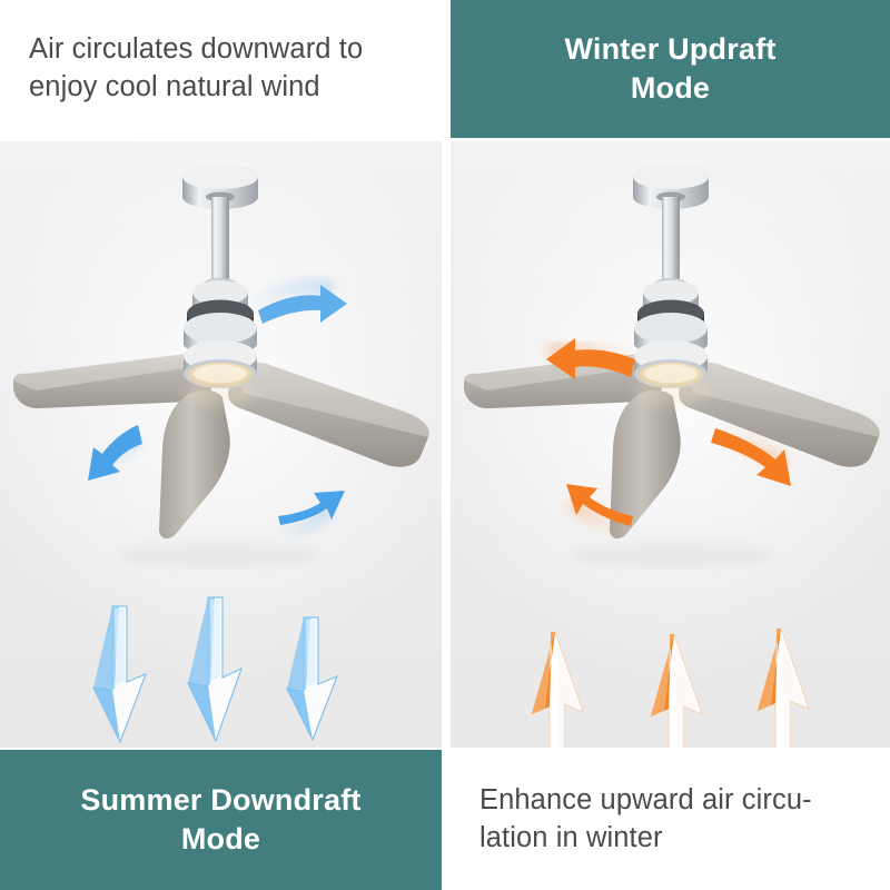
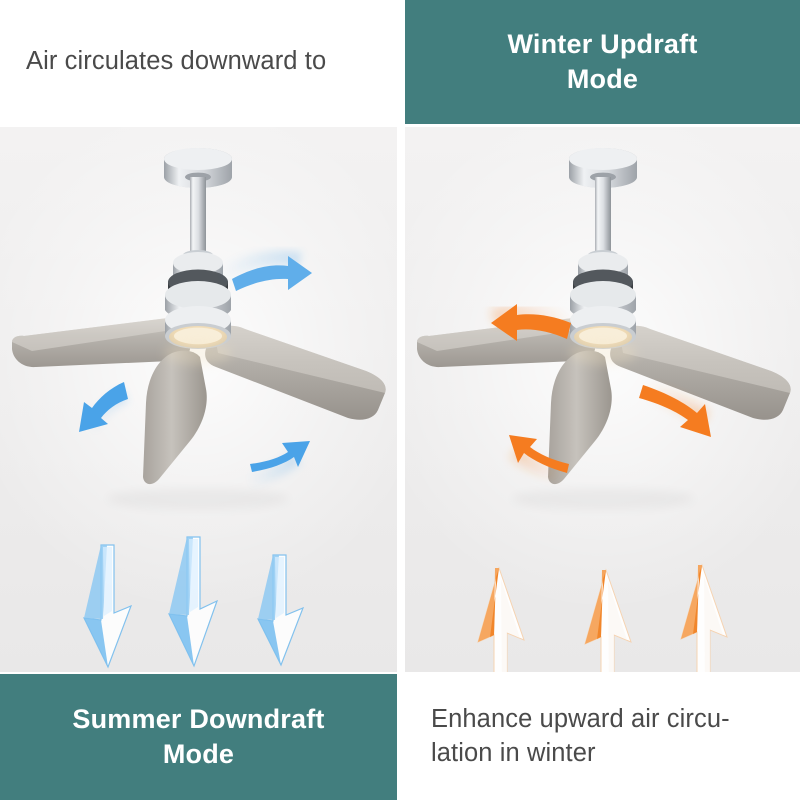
  Air circulates downward to
- enjoy cool natural wind
  Winter Updraft
  Mode
  Summer Downdraft
  Mode
  Enhance upward air circu-
  lation in winter
